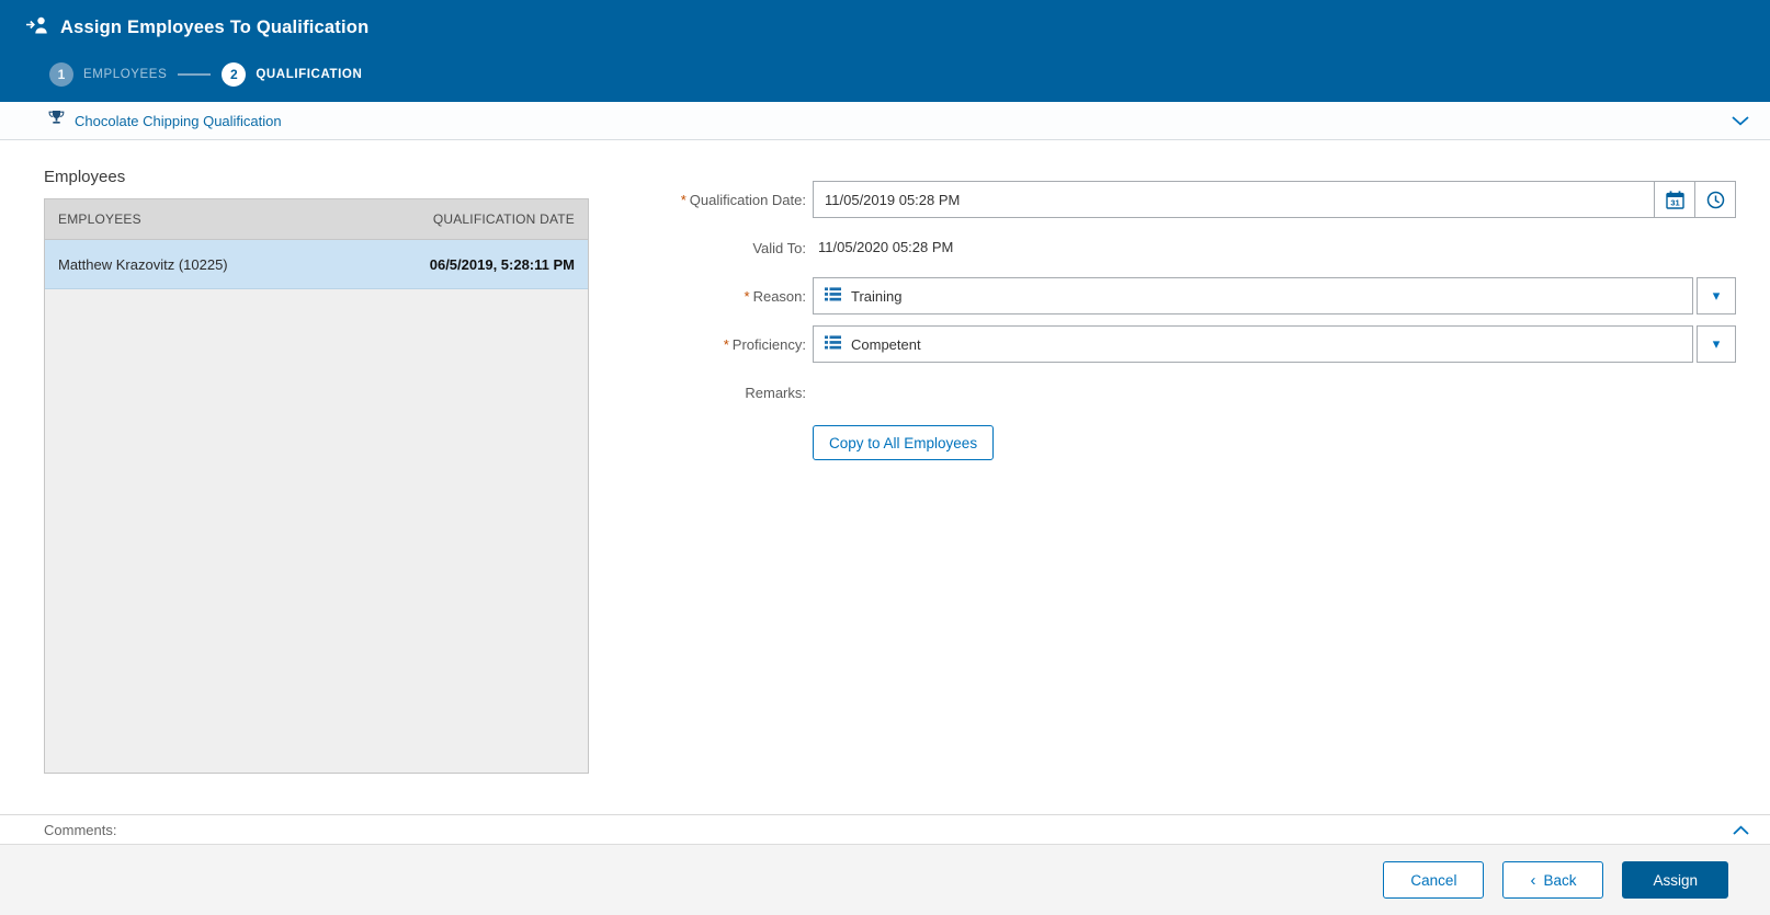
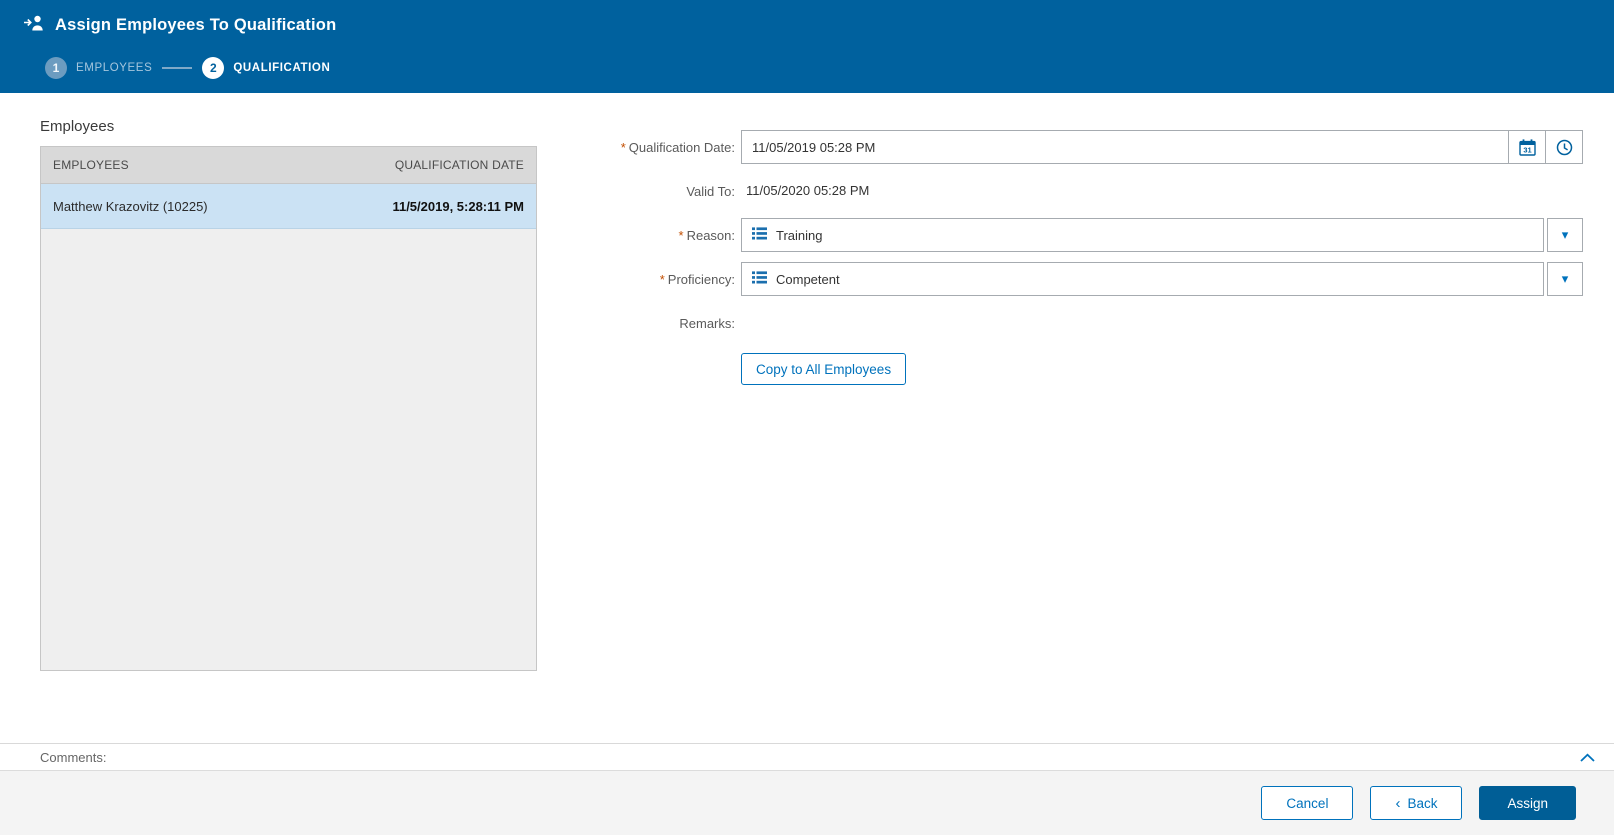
  Assign Employees To Qualification
  1
  EMPLOYEES
  2
  QUALIFICATION
- Chocolate Chipping Qualification
  Employees
  EMPLOYEES
  QUALIFICATION DATE
  Matthew Krazovitz (10225)
- 06/5/2019, 5:28:11 PM
+ 11/5/2019, 5:28:11 PM
  * Qualification Date:
  11/05/2019 05:28 PM
  31
  Valid To:
  11/05/2020 05:28 PM
  * Reason:
  Training
  ▾
  * Proficiency:
  Competent
  ▾
  Remarks:
  Copy to All Employees
  Comments:
  Cancel
  ‹
  Back
  Assign
